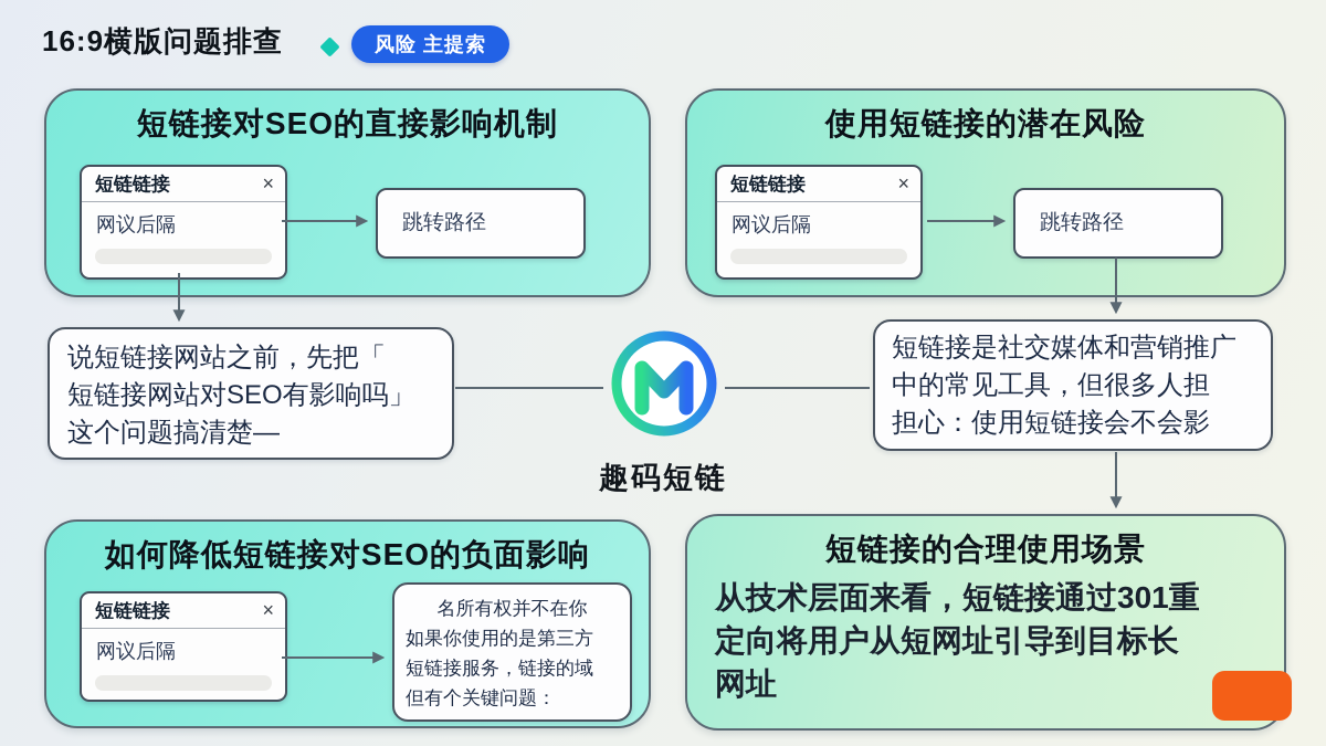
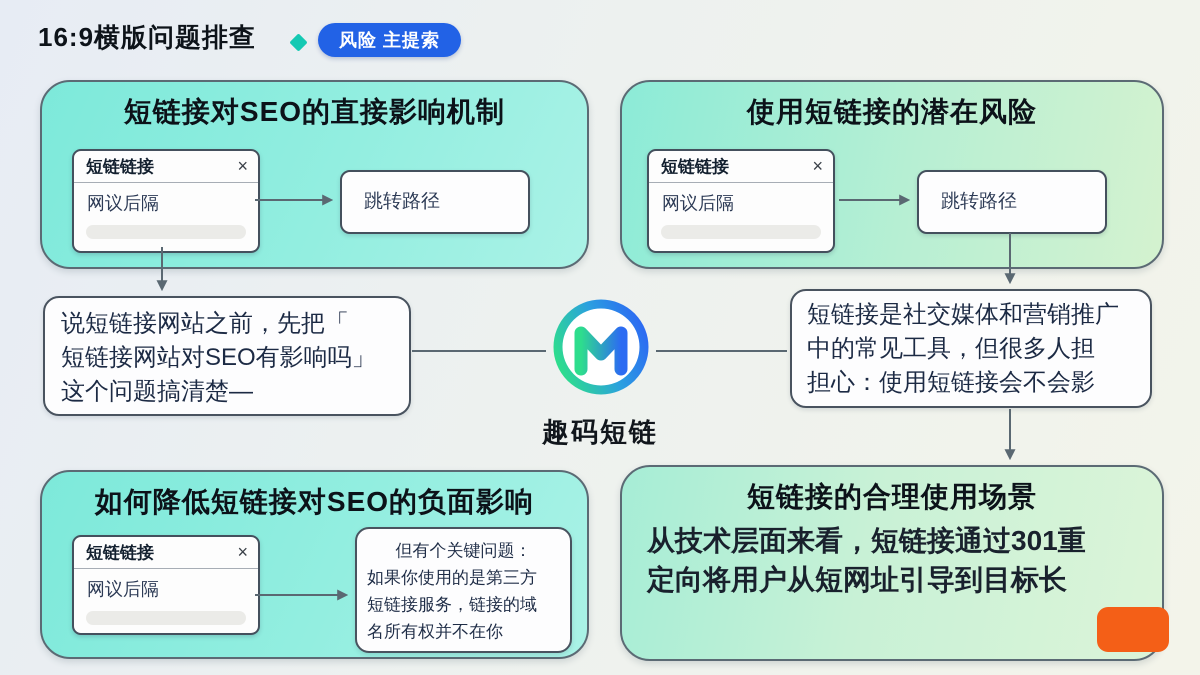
  16:9横版问题排查
  风险 主提索
  短链接对SEO的直接影响机制
  短链链接
  ×
  网议后隔
  跳转路径
  使用短链接的潜在风险
  短链链接
  ×
  网议后隔
  跳转路径
  如何降低短链接对SEO的负面影响
  短链链接
  ×
  网议后隔
- 名所有权并不在你
+ 但有个关键问题：
  如果你使用的是第三方
  短链接服务，链接的域
- 但有个关键问题：
+ 名所有权并不在你
  短链接的合理使用场景
  从技术层面来看，短链接通过301重
  定向将用户从短网址引导到目标长
- 网址
  说短链接网站之前，先把「
  短链接网站对SEO有影响吗」
  这个问题搞清楚—
  短链接是社交媒体和营销推广
  中的常见工具，但很多人担
  担心：使用短链接会不会影
  趣码短链
